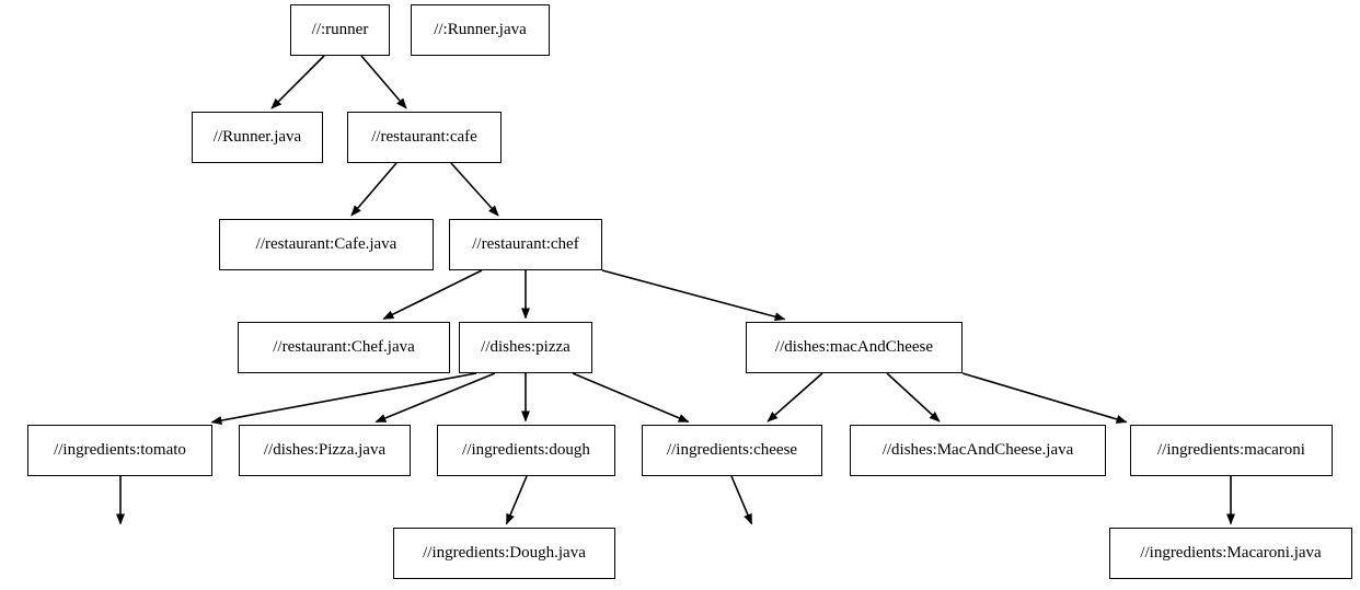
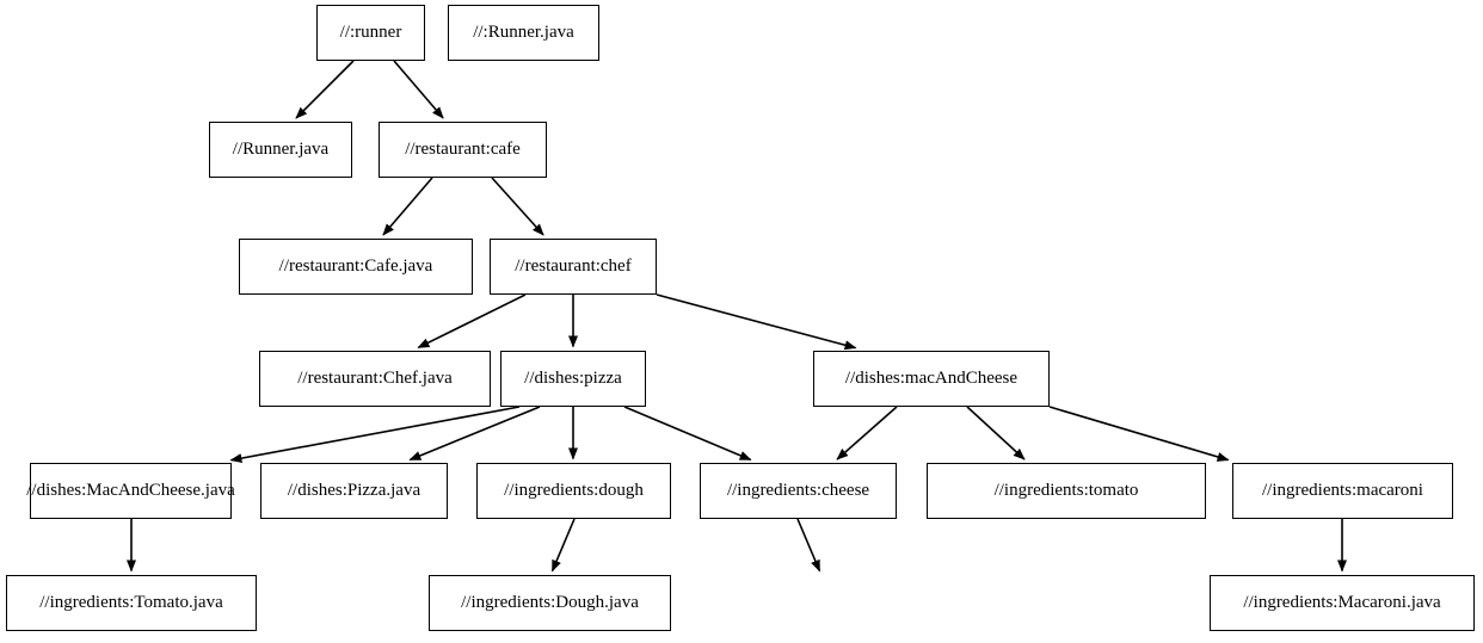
  //:runner
  //:Runner.java
  //Runner.java
  //restaurant:cafe
  //restaurant:Cafe.java
  //restaurant:chef
  //restaurant:Chef.java
  //dishes:pizza
  //dishes:macAndCheese
- //ingredients:tomato
+ //dishes:MacAndCheese.java
  //dishes:Pizza.java
  //ingredients:dough
  //ingredients:cheese
- //dishes:MacAndCheese.java
+ //ingredients:tomato
  //ingredients:macaroni
+ //ingredients:Tomato.java
  //ingredients:Dough.java
  //ingredients:Macaroni.java
